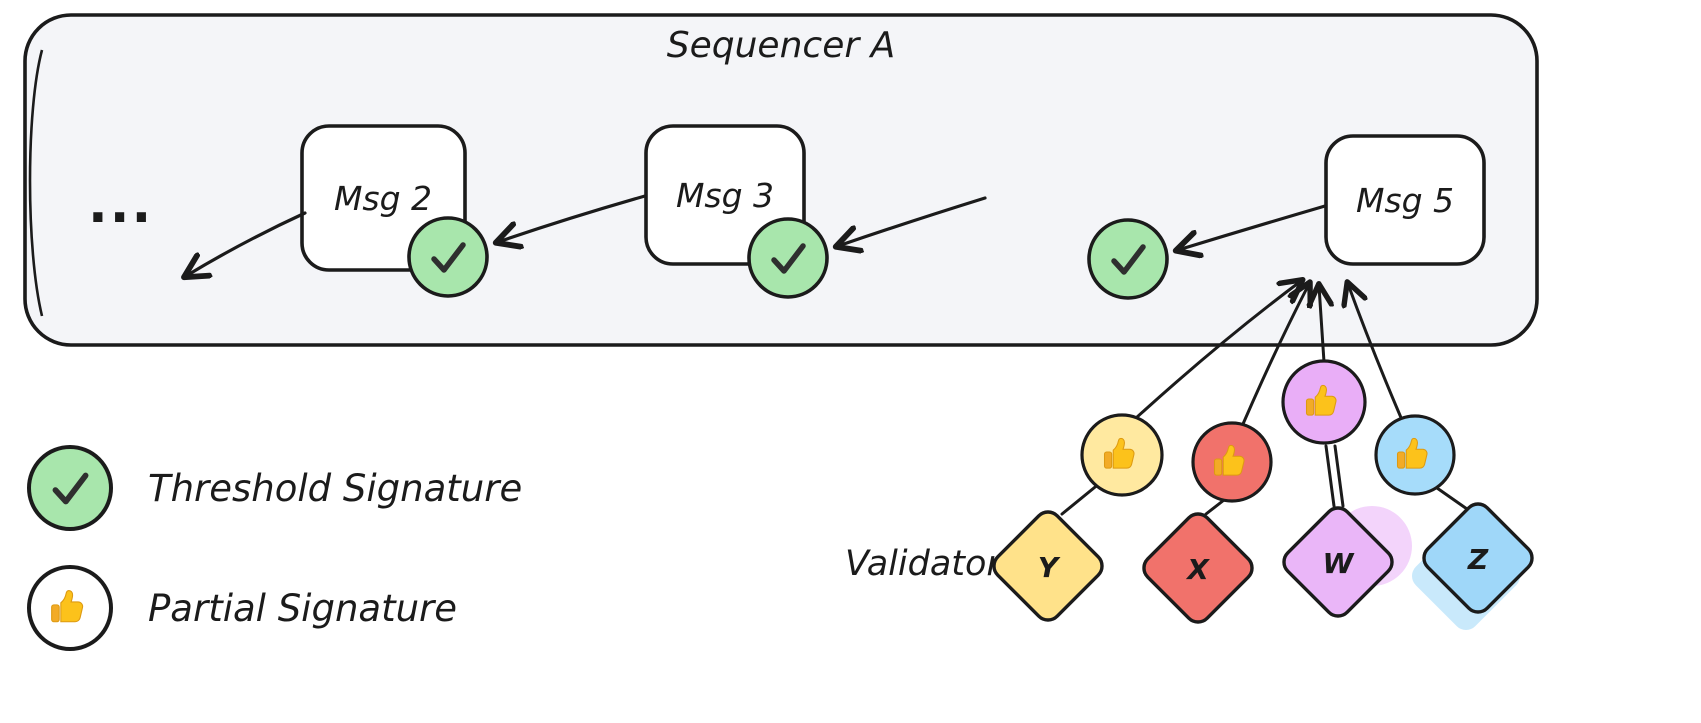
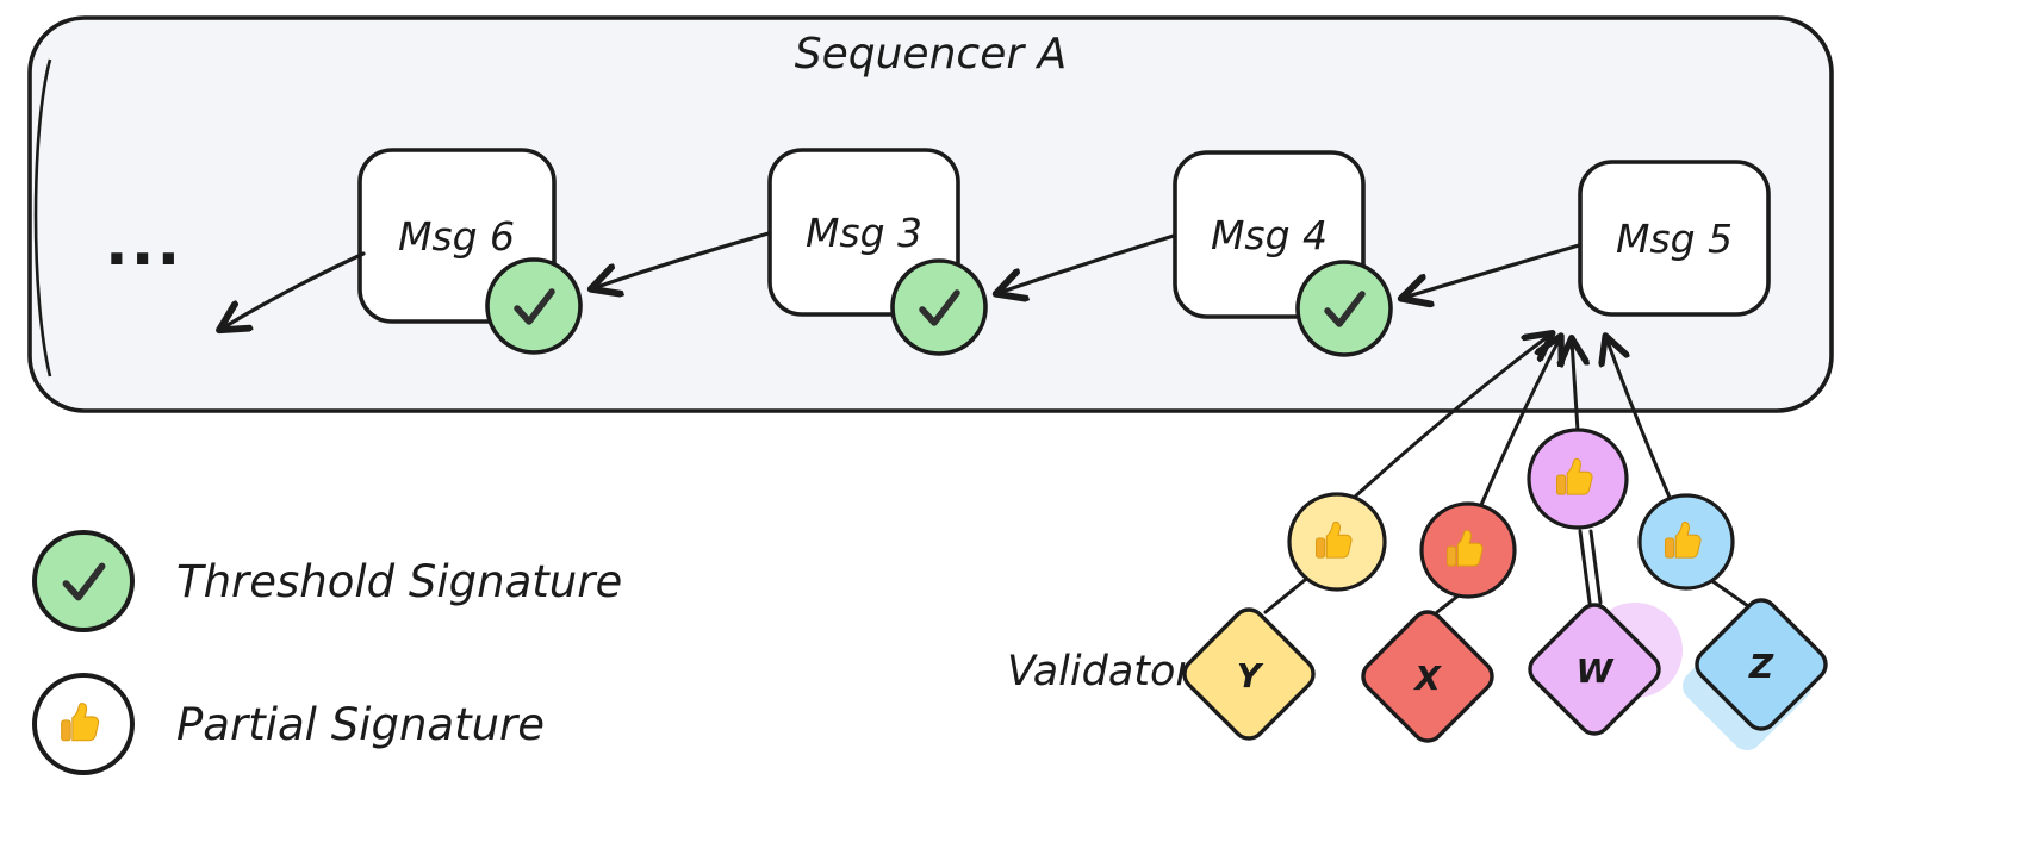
  Sequencer A
  ...
- Msg 2
+ Msg 6
  Msg 3
+ Msg 4
  Msg 5
  Threshold Signature
  Partial Signature
  Validato
  Y
  X
  W
  Z
